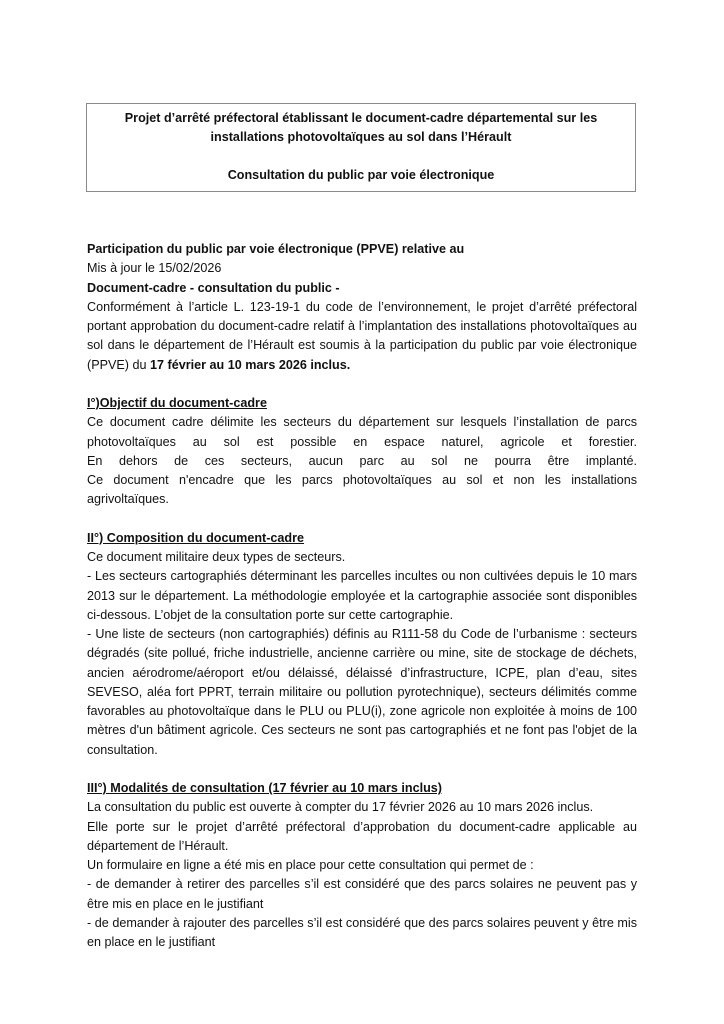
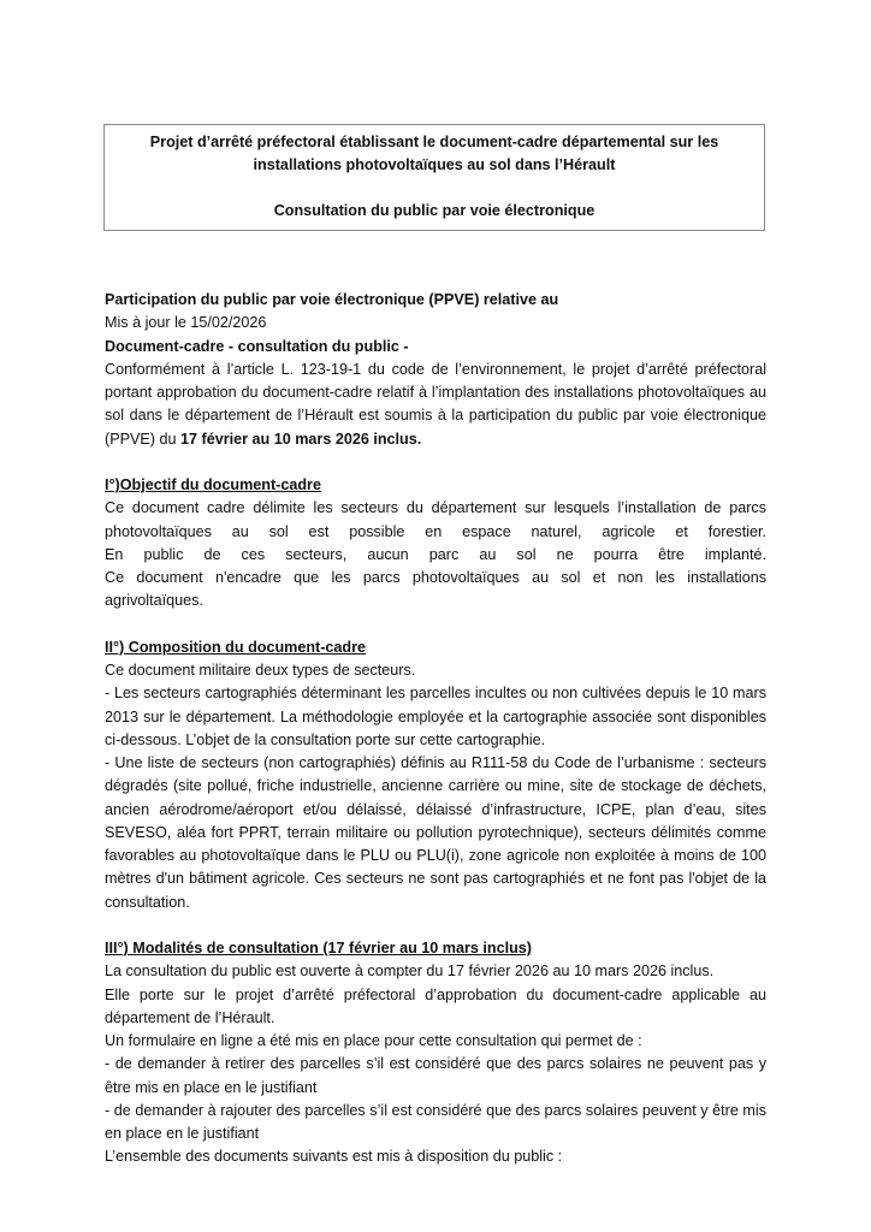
  Projet d’arrêté préfectoral établissant le document-cadre départemental sur les
  installations photovoltaïques au sol dans l’Hérault
  Consultation du public par voie électronique
  Participation du public par voie électronique (PPVE) relative au
  Mis à jour le 15/02/2026
  Document-cadre - consultation du public -
  Conformément à l’article L. 123-19-1 du code de l’environnement, le projet d’arrêté préfectoral portant approbation du document-cadre relatif à l’implantation des installations photovoltaïques au sol dans le département de l’Hérault est soumis à la participation du public par voie électronique (PPVE) du 17 février au 10 mars 2026 inclus.
  I°)Objectif du document-cadre
  Ce document cadre délimite les secteurs du département sur lesquels l’installation de parcs photovoltaïques au sol est possible en espace naturel, agricole et forestier.
- En dehors de ces secteurs, aucun parc au sol ne pourra être implanté.
+ En public de ces secteurs, aucun parc au sol ne pourra être implanté.
  Ce document n'encadre que les parcs photovoltaïques au sol et non les installations agrivoltaïques.
  II°) Composition du document-cadre
  Ce document militaire deux types de secteurs.
  - Les secteurs cartographiés déterminant les parcelles incultes ou non cultivées depuis le 10 mars 2013 sur le département. La méthodologie employée et la cartographie associée sont disponibles ci-dessous. L’objet de la consultation porte sur cette cartographie.
  - Une liste de secteurs (non cartographiés) définis au R111-58 du Code de l’urbanisme : secteurs dégradés (site pollué, friche industrielle, ancienne carrière ou mine, site de stockage de déchets, ancien aérodrome/aéroport et/ou délaissé, délaissé d’infrastructure, ICPE, plan d’eau, sites SEVESO, aléa fort PPRT, terrain militaire ou pollution pyrotechnique), secteurs délimités comme favorables au photovoltaïque dans le PLU ou PLU(i), zone agricole non exploitée à moins de 100 mètres d'un bâtiment agricole. Ces secteurs ne sont pas cartographiés et ne font pas l'objet de la consultation.
  III°) Modalités de consultation (17 février au 10 mars inclus)
  La consultation du public est ouverte à compter du 17 février 2026 au 10 mars 2026 inclus.
  Elle porte sur le projet d’arrêté préfectoral d’approbation du document-cadre applicable au département de l’Hérault.
  Un formulaire en ligne a été mis en place pour cette consultation qui permet de :
  - de demander à retirer des parcelles s’il est considéré que des parcs solaires ne peuvent pas y être mis en place en le justifiant
  - de demander à rajouter des parcelles s’il est considéré que des parcs solaires peuvent y être mis en place en le justifiant
+ L’ensemble des documents suivants est mis à disposition du public :
